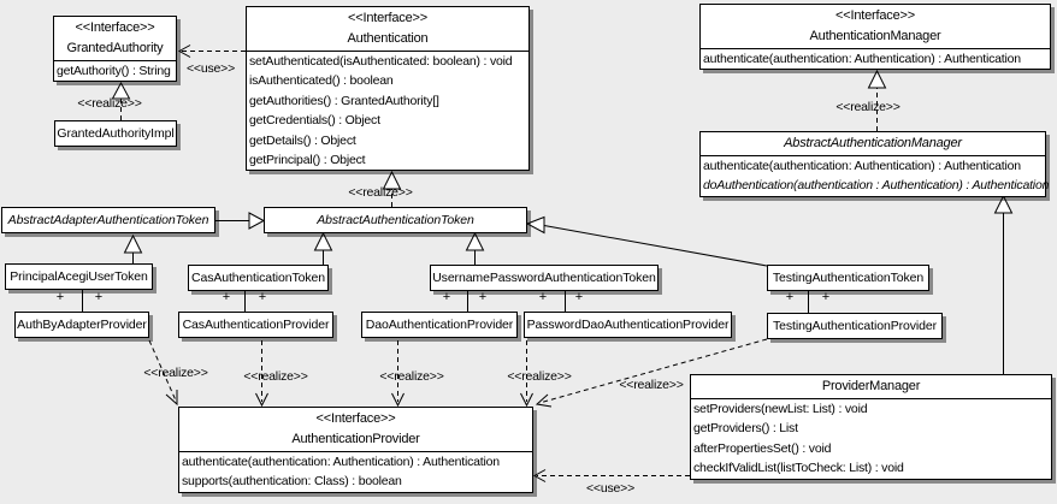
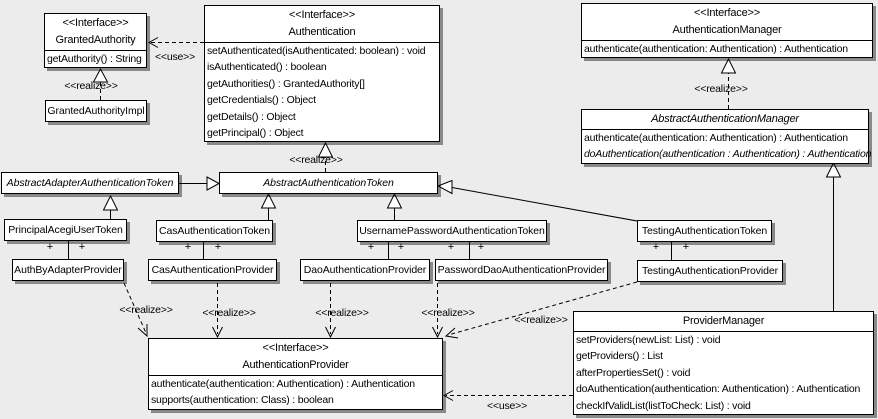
  <<Interface>>
  GrantedAuthority
  getAuthority() : String
  GrantedAuthorityImpl
  <<Interface>>
  Authentication
  setAuthenticated(isAuthenticated: boolean) : void
  isAuthenticated() : boolean
  getAuthorities() : GrantedAuthority[]
  getCredentials() : Object
  getDetails() : Object
  getPrincipal() : Object
  <<Interface>>
  AuthenticationManager
  authenticate(authentication: Authentication) : Authentication
  AbstractAuthenticationManager
  authenticate(authentication: Authentication) : Authentication
  doAuthentication(authentication : Authentication) : Authentication
  AbstractAdapterAuthenticationToken
  AbstractAuthenticationToken
  PrincipalAcegiUserToken
  CasAuthenticationToken
  UsernamePasswordAuthenticationToken
  TestingAuthenticationToken
  AuthByAdapterProvider
  CasAuthenticationProvider
  DaoAuthenticationProvider
  PasswordDaoAuthenticationProvider
  TestingAuthenticationProvider
  <<Interface>>
  AuthenticationProvider
  authenticate(authentication: Authentication) : Authentication
  supports(authentication: Class) : boolean
  ProviderManager
  setProviders(newList: List) : void
  getProviders() : List
  afterPropertiesSet() : void
+ doAuthentication(authentication: Authentication) : Authentication
  checkIfValidList(listToCheck: List) : void
  <<use>>
  <<realize>>
  <<realize>>
  <<realize>>
  <<realize>>
  <<realize>>
  <<realize>>
  <<realize>>
  <<realize>>
  <<use>>
  +
  +
  +
  +
  +
  +
  +
  +
  +
  +
